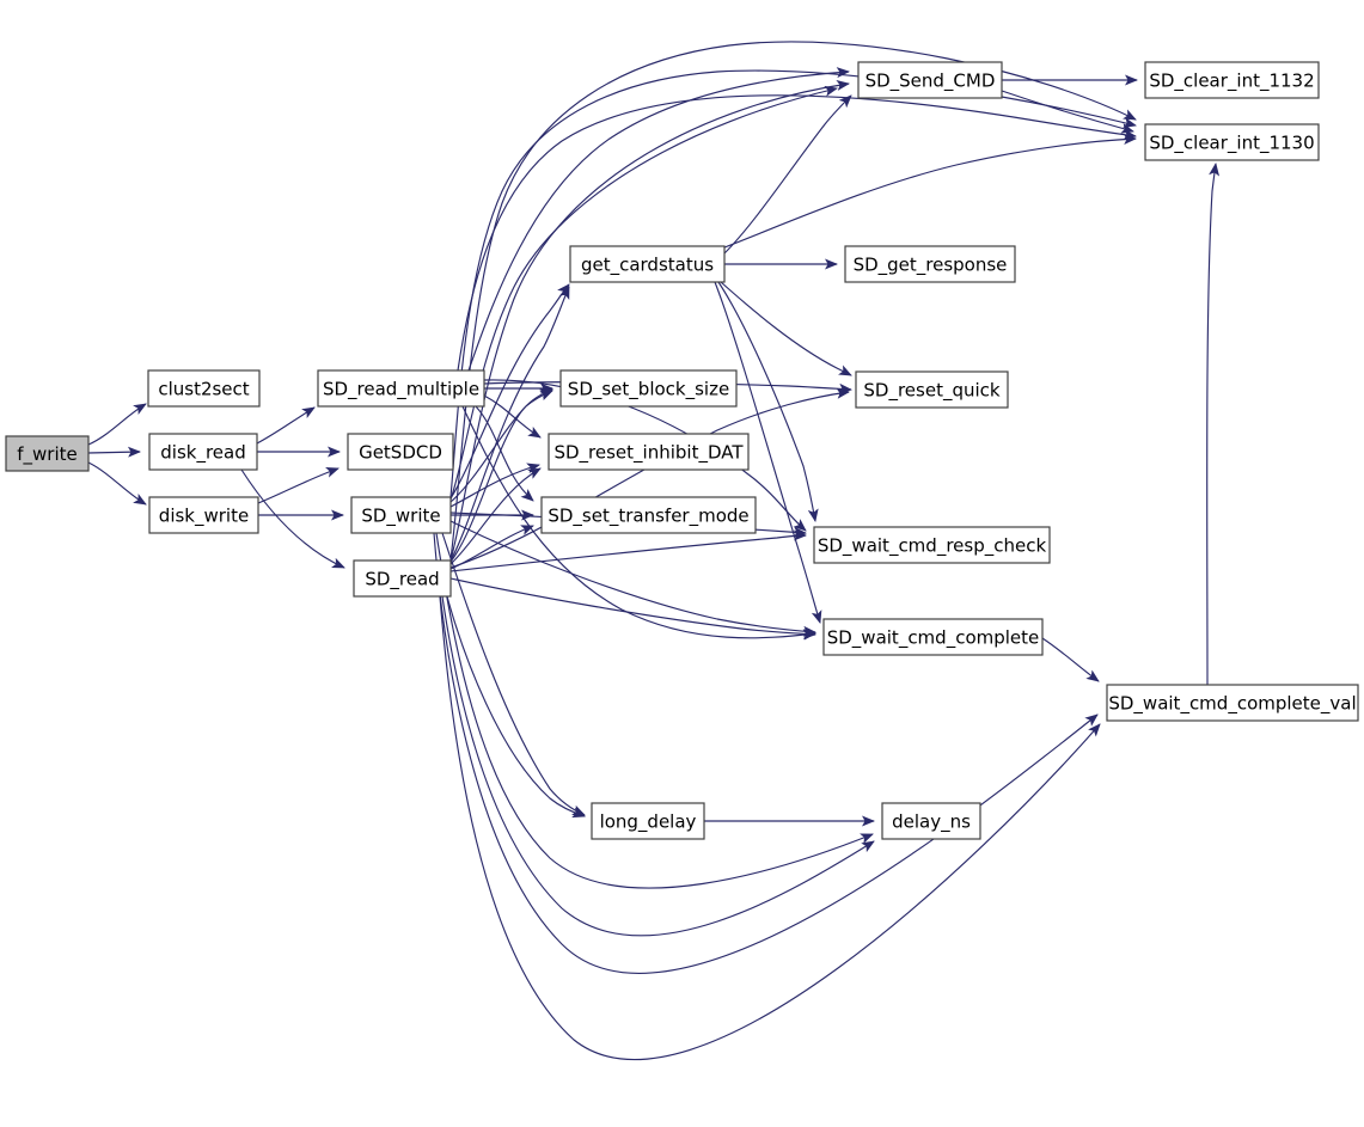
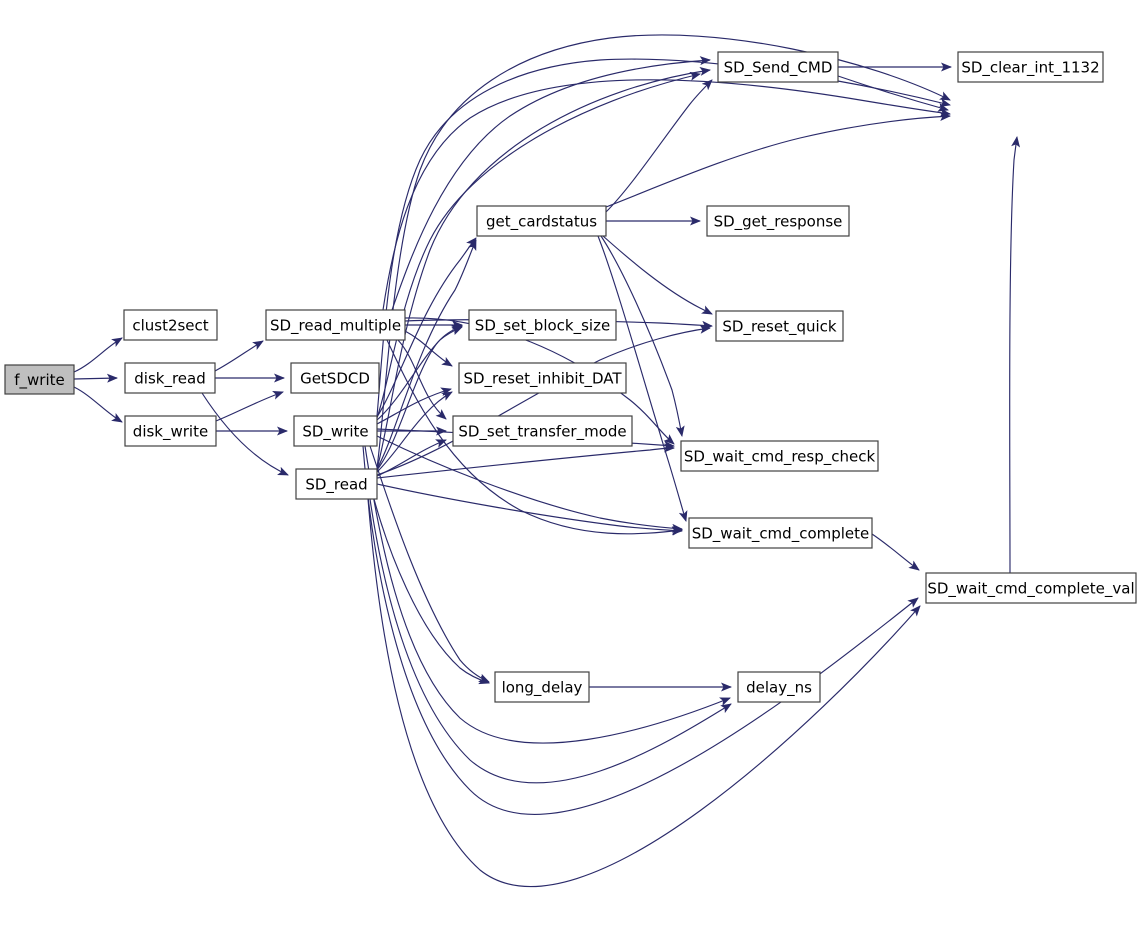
  f_write
  clust2sect
  disk_read
  disk_write
  SD_read_multiple
  GetSDCD
  SD_write
  SD_read
  get_cardstatus
  SD_set_block_size
  SD_reset_inhibit_DAT
  SD_set_transfer_mode
  long_delay
  SD_Send_CMD
  SD_get_response
  SD_reset_quick
  SD_wait_cmd_resp_check
  SD_wait_cmd_complete
  delay_ns
  SD_clear_int_1132
- SD_clear_int_1130
  SD_wait_cmd_complete_val
